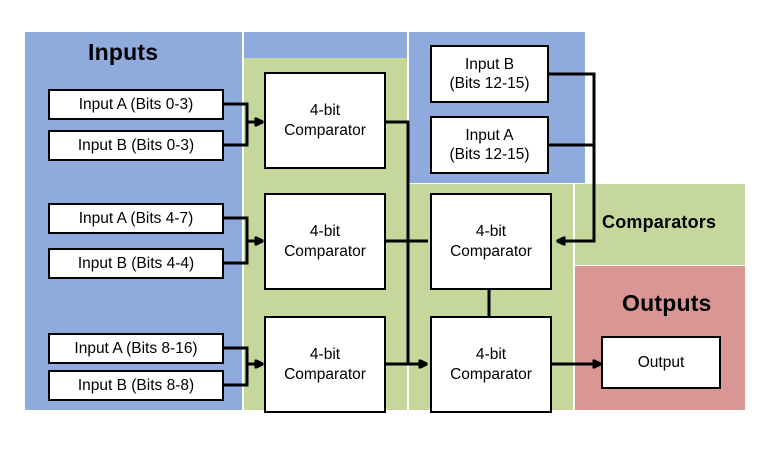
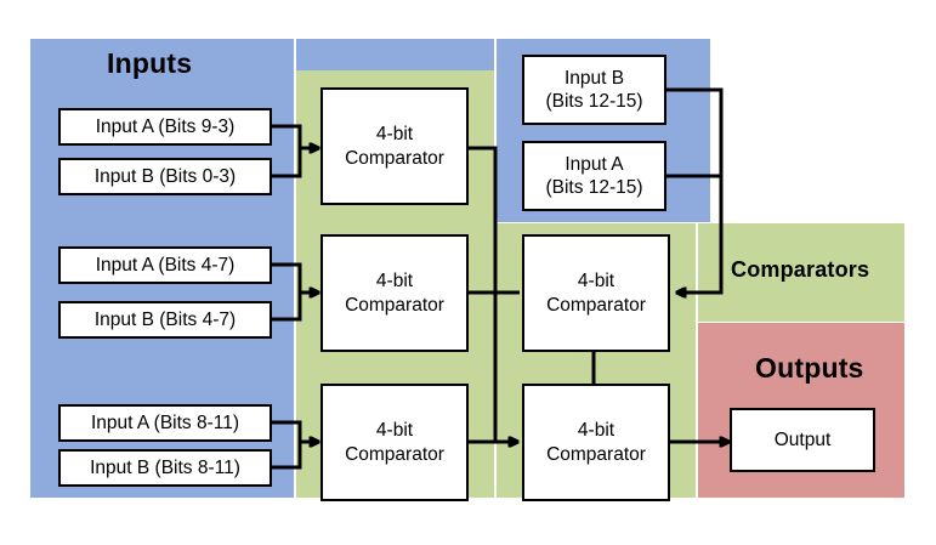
  Inputs
  Comparators
  Outputs
- Input A (Bits 0-3)
+ Input A (Bits 9-3)
  Input B (Bits 0-3)
  Input A (Bits 4-7)
- Input B (Bits 4-4)
+ Input B (Bits 4-7)
- Input A (Bits 8-16)
+ Input A (Bits 8-11)
- Input B (Bits 8-8)
+ Input B (Bits 8-11)
  Input B
  (Bits 12-15)
  Input A
  (Bits 12-15)
  4-bit
  Comparator
  4-bit
  Comparator
  4-bit
  Comparator
  4-bit
  Comparator
  4-bit
  Comparator
  Output
